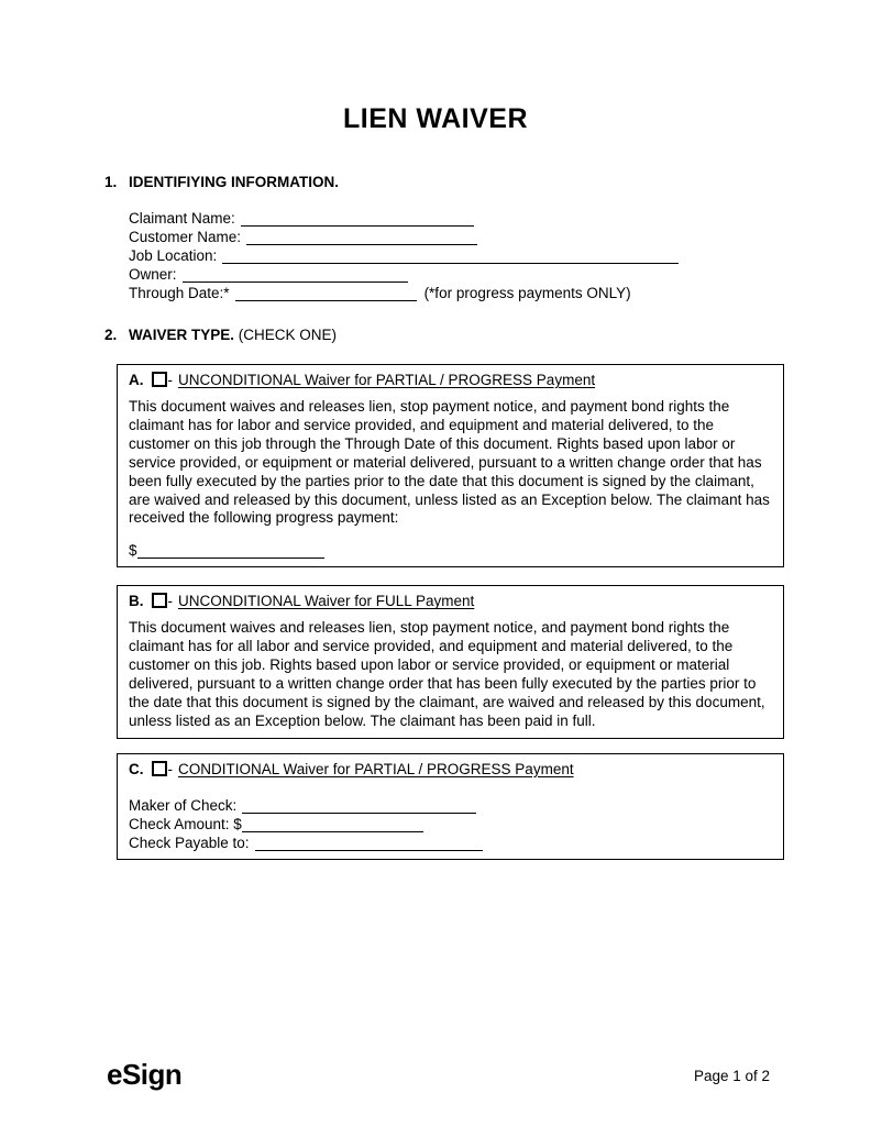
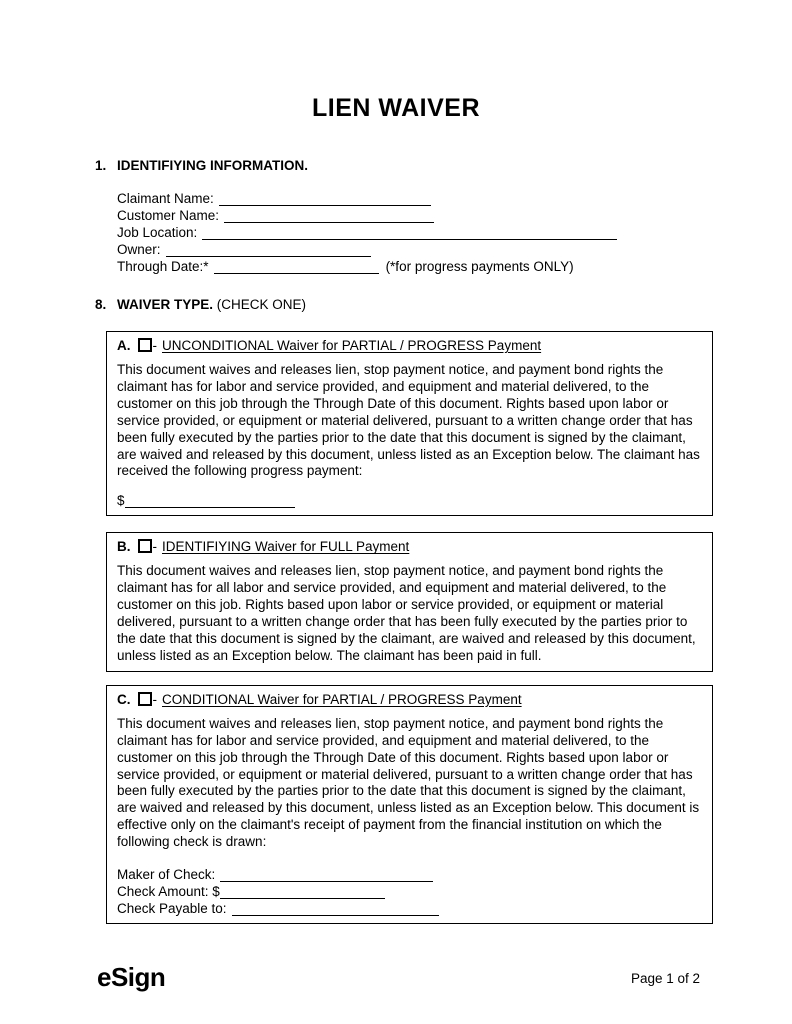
  LIEN WAIVER
  1. IDENTIFIYING INFORMATION.
  Claimant Name:
  Customer Name:
  Job Location:
  Owner:
  Through Date:* (*for progress payments ONLY)
- 2. WAIVER TYPE. (CHECK ONE)
+ 8. WAIVER TYPE. (CHECK ONE)
  A. - UNCONDITIONAL Waiver for PARTIAL / PROGRESS Payment
  This document waives and releases lien, stop payment notice, and payment bond rights the claimant has for labor and service provided, and equipment and material delivered, to the customer on this job through the Through Date of this document. Rights based upon labor or service provided, or equipment or material delivered, pursuant to a written change order that has been fully executed by the parties prior to the date that this document is signed by the claimant, are waived and released by this document, unless listed as an Exception below. The claimant has received the following progress payment:
  $
- B. - UNCONDITIONAL Waiver for FULL Payment
+ B. - IDENTIFIYING Waiver for FULL Payment
  This document waives and releases lien, stop payment notice, and payment bond rights the claimant has for all labor and service provided, and equipment and material delivered, to the customer on this job. Rights based upon labor or service provided, or equipment or material delivered, pursuant to a written change order that has been fully executed by the parties prior to the date that this document is signed by the claimant, are waived and released by this document, unless listed as an Exception below. The claimant has been paid in full.
  C. - CONDITIONAL Waiver for PARTIAL / PROGRESS Payment
+ This document waives and releases lien, stop payment notice, and payment bond rights the claimant has for labor and service provided, and equipment and material delivered, to the customer on this job through the Through Date of this document. Rights based upon labor or service provided, or equipment or material delivered, pursuant to a written change order that has been fully executed by the parties prior to the date that this document is signed by the claimant, are waived and released by this document, unless listed as an Exception below. This document is effective only on the claimant's receipt of payment from the financial institution on which the following check is drawn:
  Maker of Check:
  Check Amount: $
  Check Payable to:
  eSign
  Page 1 of 2
